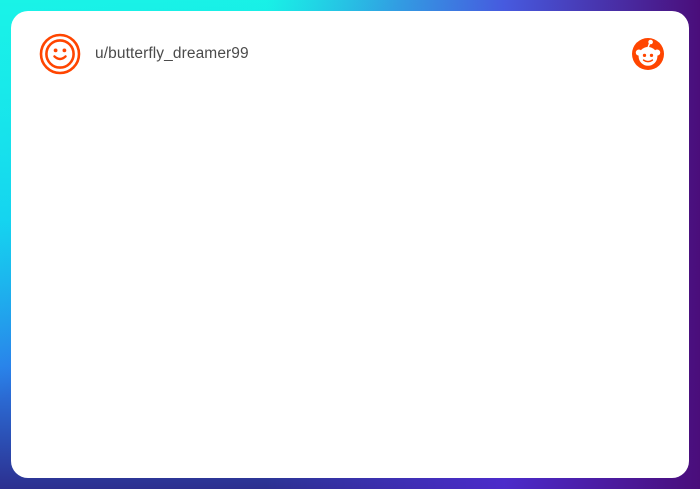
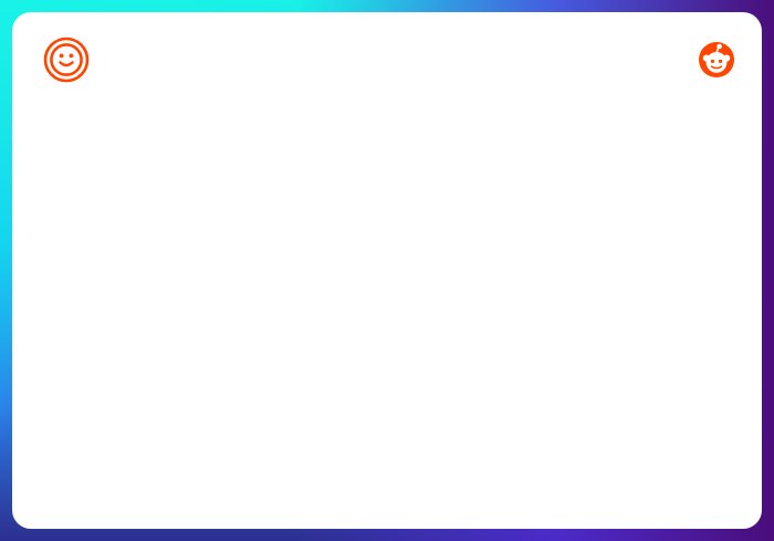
- u/butterfly_dreamer99
